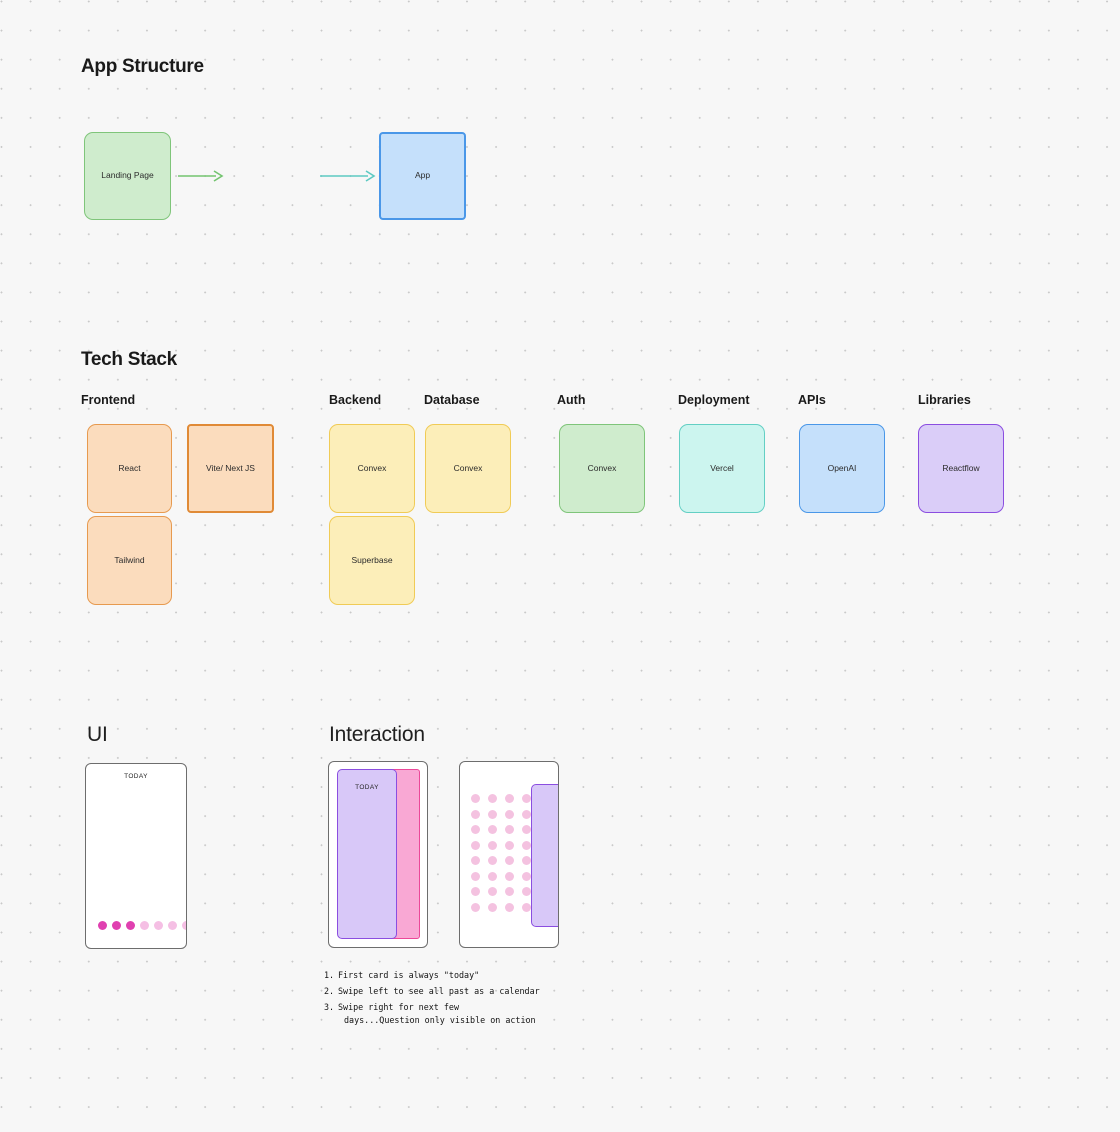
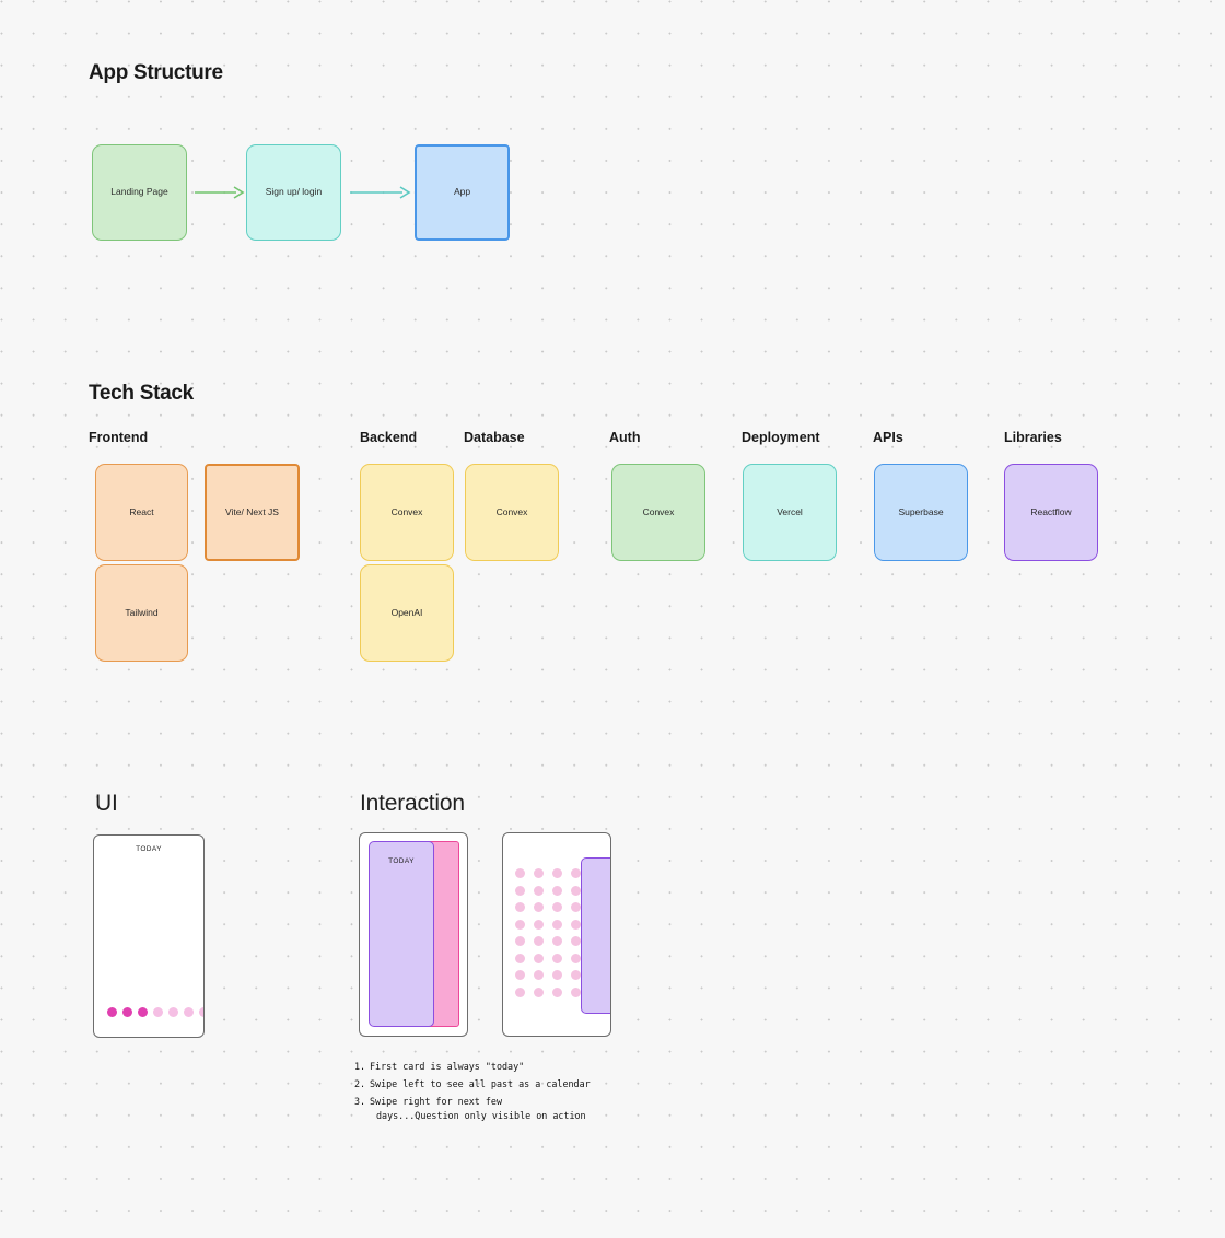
  App Structure
  Landing Page
+ Sign up/ login
  App
  Tech Stack
  Frontend
  Backend
  Database
  Auth
  Deployment
  APIs
  Libraries
  React
  Vite/ Next JS
  Tailwind
  Convex
- Superbase
+ OpenAI
  Convex
  Convex
  Vercel
- OpenAI
+ Superbase
  Reactflow
  UI
  Interaction
  1.
  First card is always "today"
  2.
  Swipe left to see all past as a calendar
  3.
  Swipe right for next few
  days...Question only visible on action
